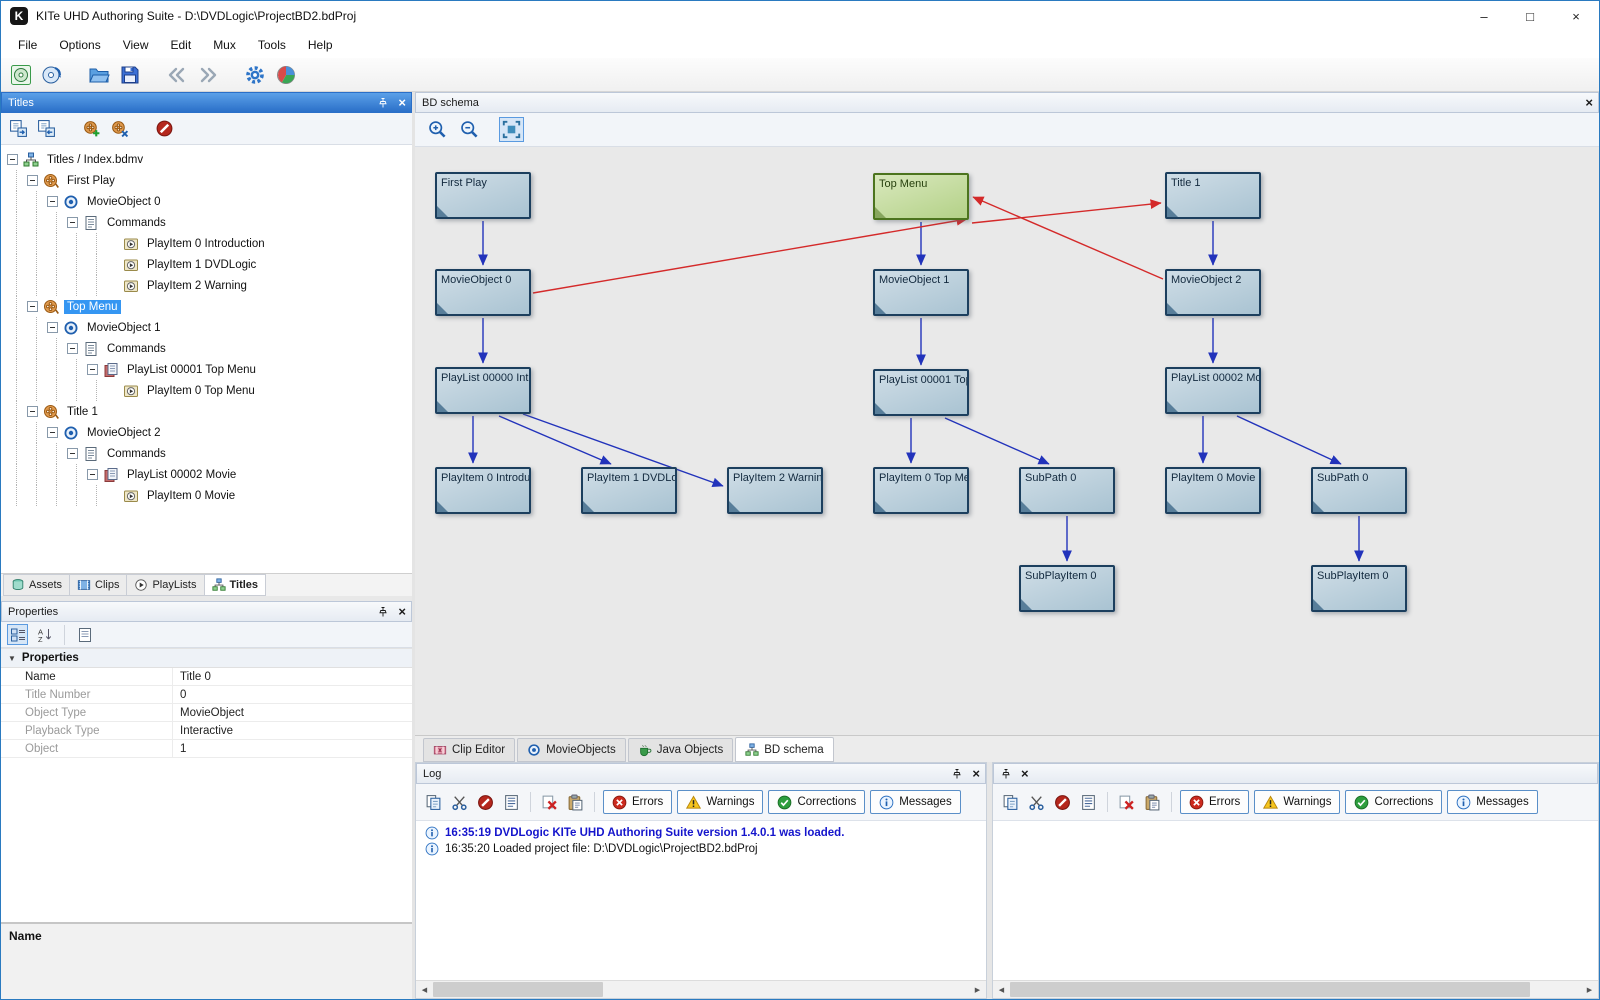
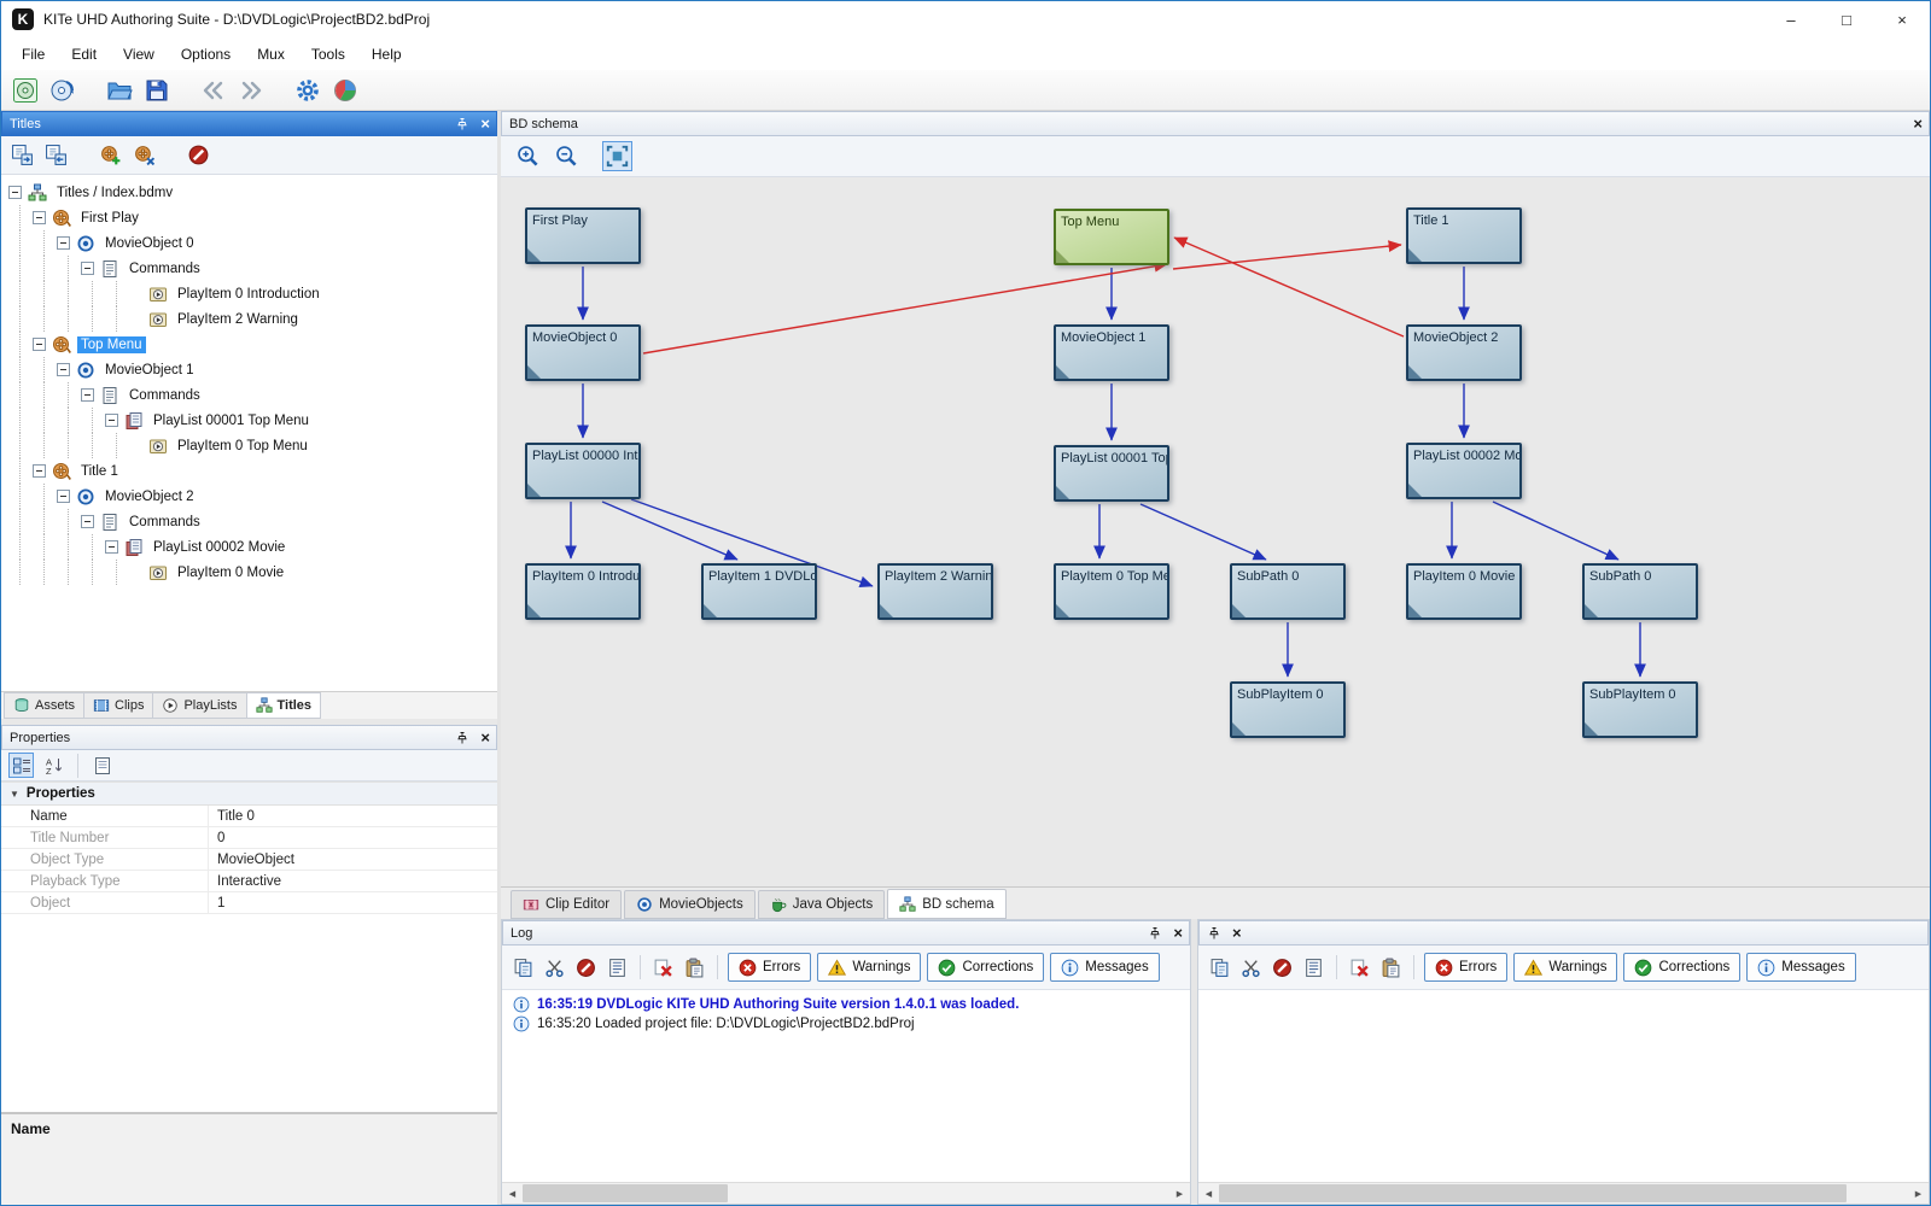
  K
  KITe UHD Authoring Suite - D:\DVDLogic\ProjectBD2.bdProj
  –
  □
  ×
  File
- Options
+ Edit
  View
- Edit
+ Options
  Mux
  Tools
  Help
  Titles
  ×
  Titles / Index.bdmv
  First Play
  MovieObject 0
  Commands
  PlayItem 0 Introduction
- PlayItem 1 DVDLogic
  PlayItem 2 Warning
  Top Menu
  MovieObject 1
  Commands
  PlayList 00001 Top Menu
  PlayItem 0 Top Menu
  Title 1
  MovieObject 2
  Commands
  PlayList 00002 Movie
  PlayItem 0 Movie
  Assets
  Clips
  PlayLists
  Titles
  Properties
  ×
  A
  Z
  ▼
  Properties
  Name
  Title 0
  Title Number
  0
  Object Type
  MovieObject
  Playback Type
  Interactive
  Object
  1
  Name
  BD schema
  ×
  First Play
  Top Menu
  Title 1
  MovieObject 0
  MovieObject 1
  MovieObject 2
  PlayList 00001 To
  PlayList 00002 Mo
  PlayItem 0 Introdu
  PlayItem 1 DVDLo
  PlayItem 2 Warnin
  PlayItem 0 Top Me
  SubPath 0
  PlayItem 0 Movie
  SubPath 0
  SubPlayItem 0
  SubPlayItem 0
  Clip Editor
  MovieObjects
  Java Objects
  BD schema
  Log
  ×
  Errors
  Warnings
  Corrections
  Messages
  16:35:19 DVDLogic KITe UHD Authoring Suite version 1.4.0.1 was loaded.
  16:35:20 Loaded project file: D:\DVDLogic\ProjectBD2.bdProj
  ×
  Errors
  Warnings
  Corrections
  Messages
